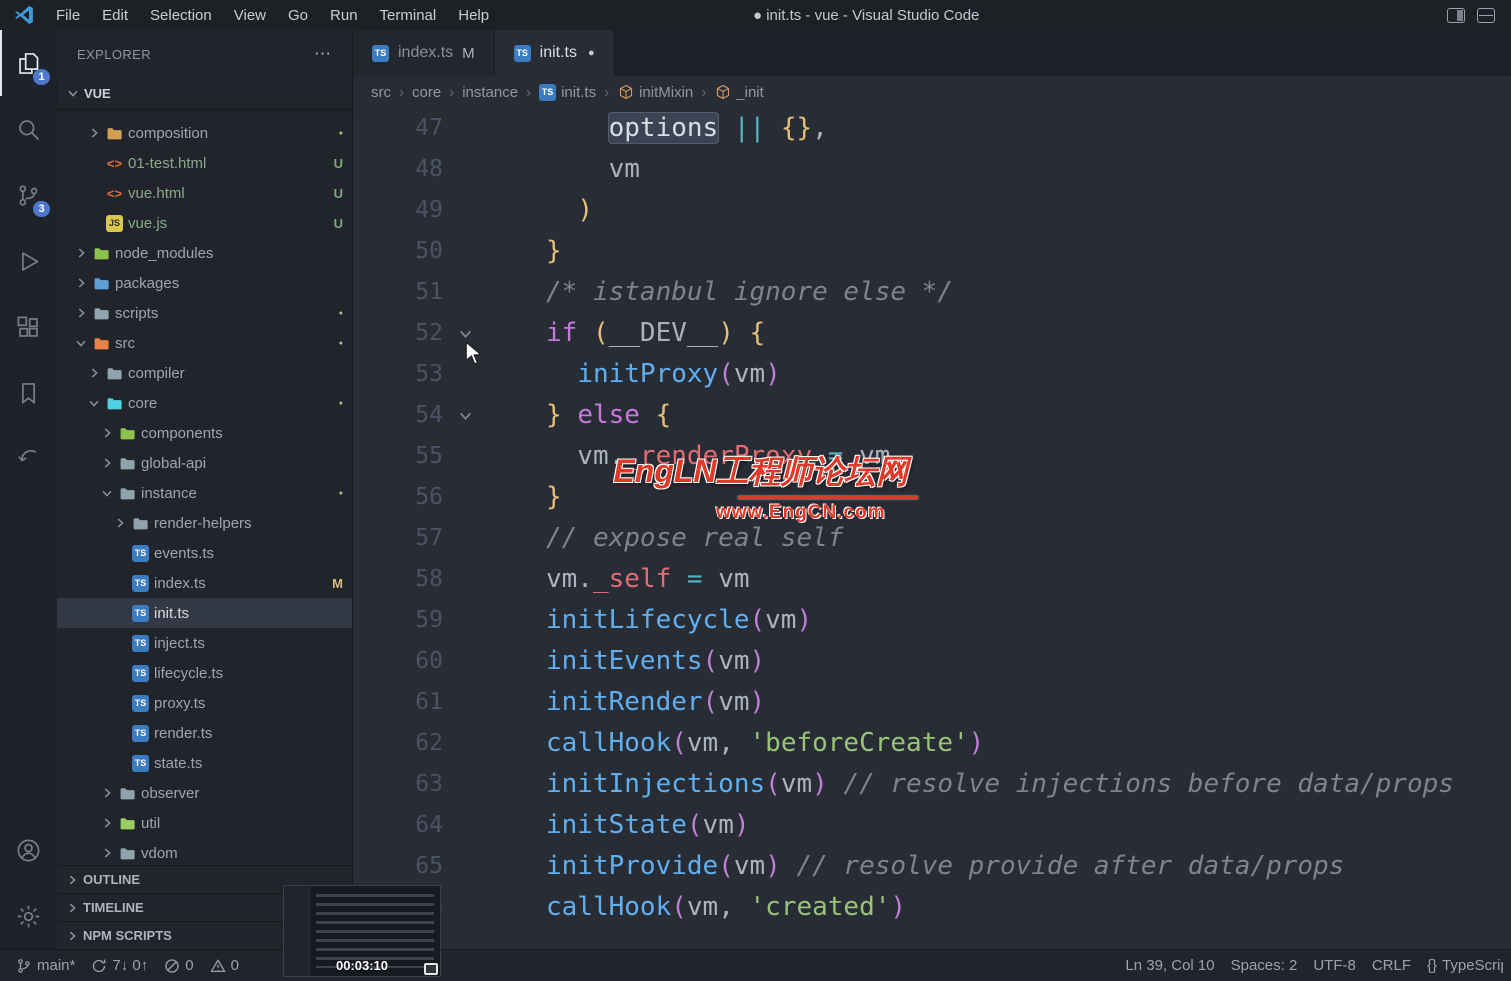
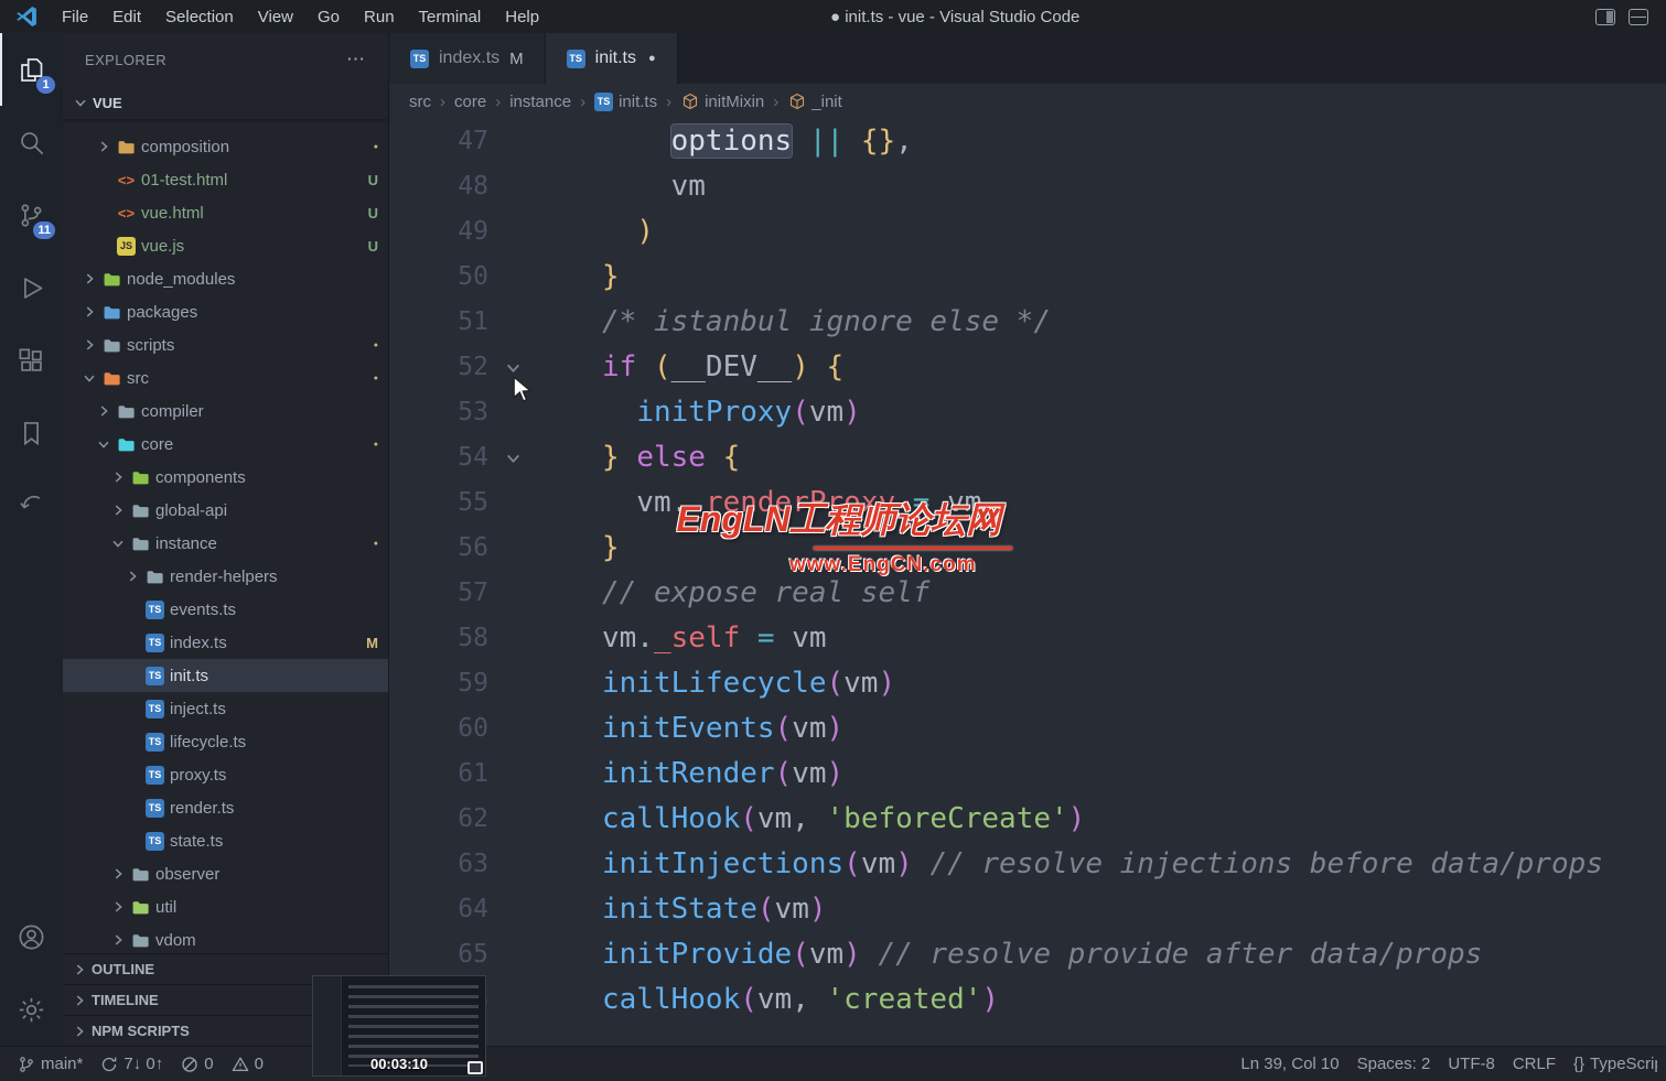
  File
  Edit
  Selection
  View
  Go
  Run
  Terminal
  Help
  ● init.ts - vue - Visual Studio Code
  1
- 3
+ 11
  EXPLORER
  ⋯
  VUE
  composition
  <>
  01-test.html
  U
  <>
  vue.html
  U
  JS
  vue.js
  U
  node_modules
  packages
  scripts
  src
  compiler
  core
  components
  global-api
  instance
  render-helpers
  TS
  events.ts
  TS
  index.ts
  M
  TS
  init.ts
  TS
  inject.ts
  TS
  lifecycle.ts
  TS
  proxy.ts
  TS
  render.ts
  TS
  state.ts
  observer
  util
  vdom
  OUTLINE
  TIMELINE
  NPM SCRIPTS
  TS
  index.ts
  M
  TS
  init.ts
  ●
  src
  ›
  core
  ›
  instance
  ›
  TS
  init.ts
  ›
  initMixin
  ›
  _init
  47
  options || {},
  48
  vm
  49
  )
  50
  }
  51
  /* istanbul ignore else */
  52
  if (__DEV__) {
  53
  initProxy(vm)
  54
  } else {
  55
  vm._renderProxy = vm
  56
  }
  57
  // expose real self
  58
  vm._self = vm
  59
  initLifecycle(vm)
  60
  initEvents(vm)
  61
  initRender(vm)
  62
  callHook(vm, 'beforeCreate')
  63
  initInjections(vm) // resolve injections before data/props
  64
  initState(vm)
  65
  initProvide(vm) // resolve provide after data/props
  callHook(vm, 'created')
  main*
  7↓ 0↑
  0
  0
  Ln 39, Col 10
  Spaces: 2
  UTF-8
  CRLF
  {}
  TypeScri
  EngLN工程师论坛网
  www.EngCN.com
  00:03:10
